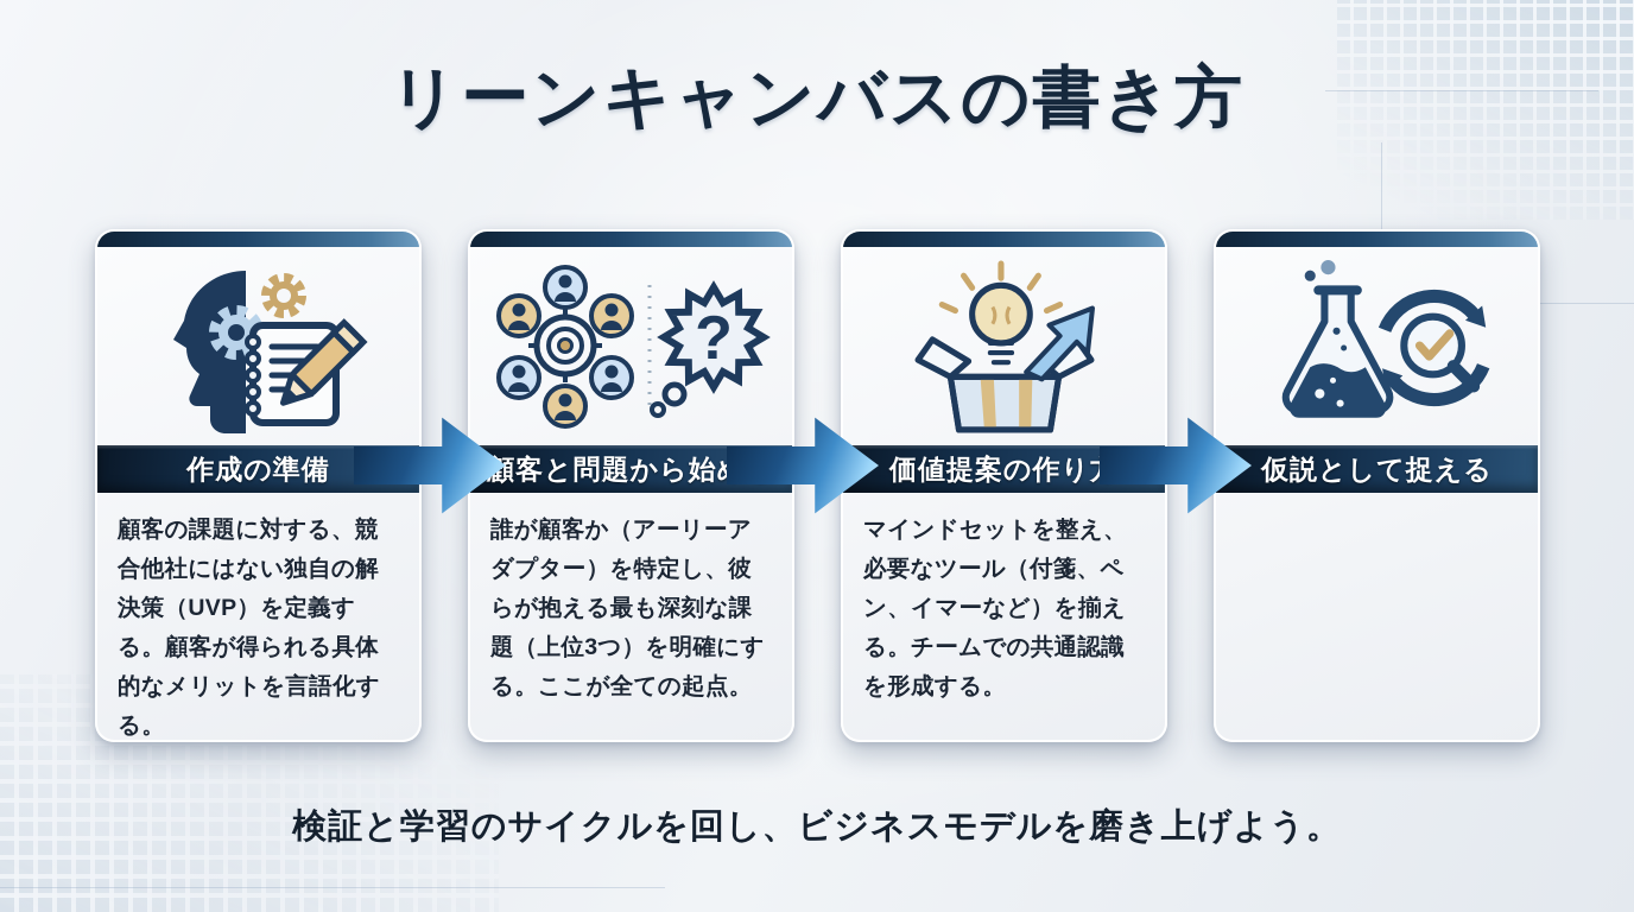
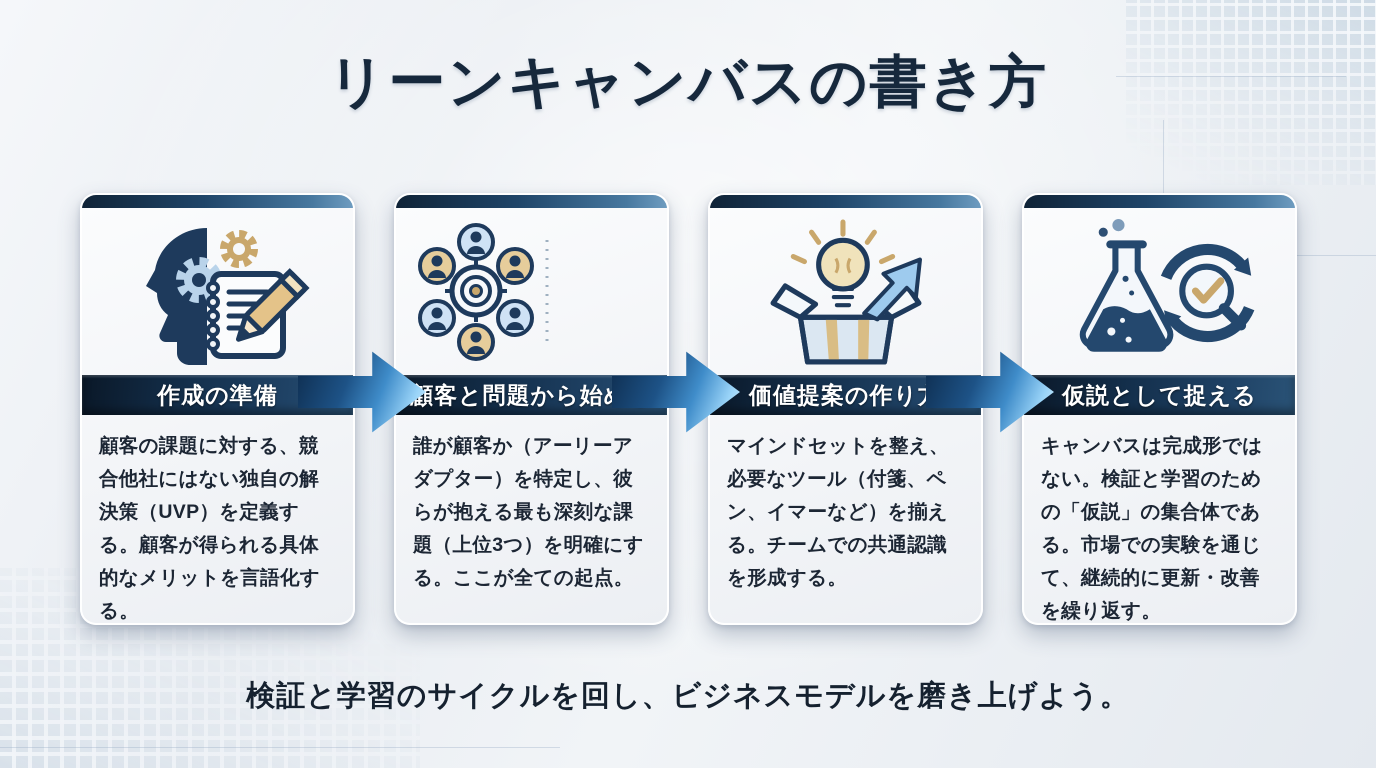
  リーンキャンバスの書き方
  作成の準備
  顧客の課題に対する、競合他社にはない独自の解決策（UVP）を定義する。顧客が得られる具体的なメリットを言語化する。
- ?
  客と問題から始
  誰が顧客か（アーリーアダプター）を特定し、彼らが抱える最も深刻な課題（上位3つ）を明確にする。ここが全ての起点。
  価値提案の作り
  マインドセットを整え、必要なツール（付箋、ペン、イマーなど）を揃える。チームでの共通認識を形成する。
  仮説として捉える
+ キャンバスは完成形ではない。検証と学習のための「仮説」の集合体である。市場での実験を通じて、継続的に更新・改善を繰り返す。
  検証と学習のサイクルを回し、ビジネスモデルを磨き上げよう。
